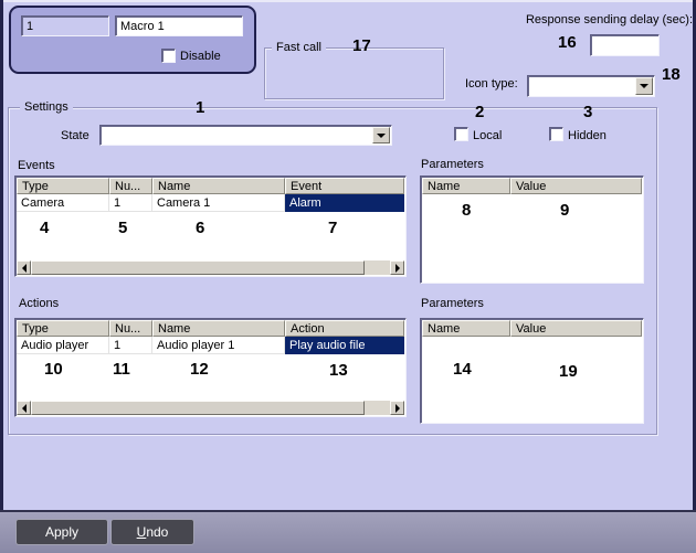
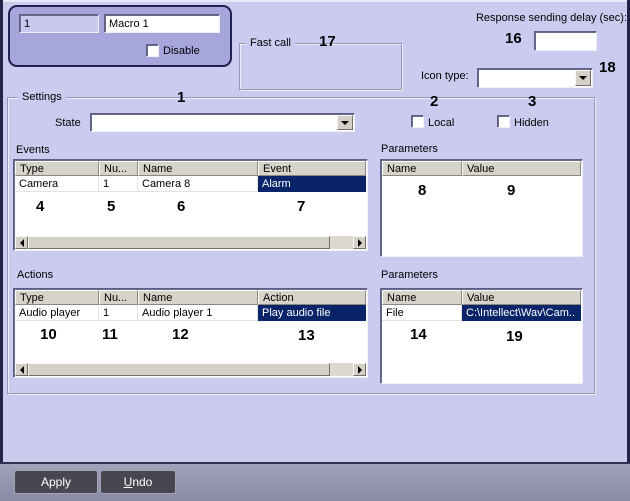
  1
  Macro 1
  Disable
  Response sending delay (sec):
  Fast call
  Icon type:
  Settings
  State
  Local
  Hidden
  Events
  Type
  Nu...
  Name
  Event
  Camera
  1
- Camera 1
+ Camera 8
  Alarm
  Parameters
  Name
  Value
  Actions
  Type
  Nu...
  Name
  Action
  Audio player
  1
  Audio player 1
  Play audio file
  Parameters
  Name
  Value
+ File
+ C:\Intellect\Wav\Cam..
  Apply
  Undo
  1
  2
  3
  4
  5
  6
  7
  8
  9
  10
  11
  12
  13
  14
  19
  16
  17
  18
